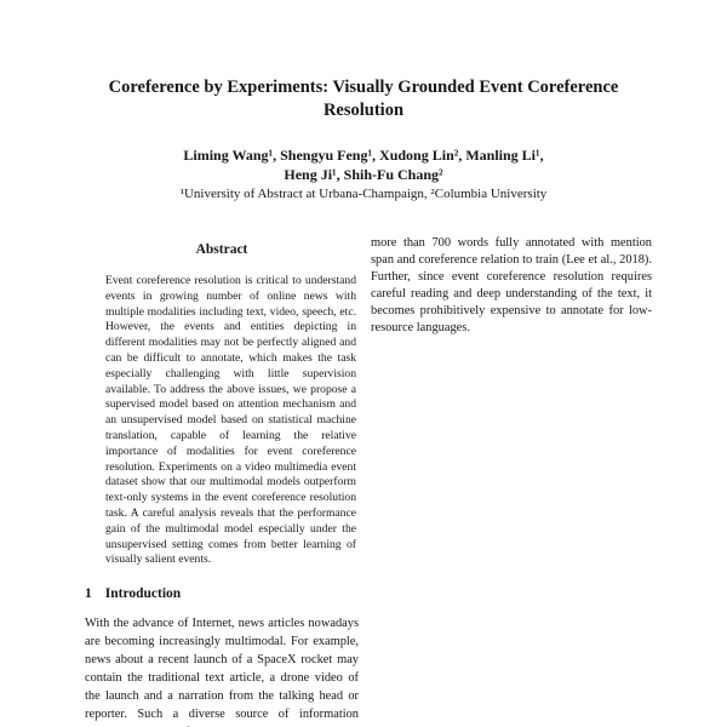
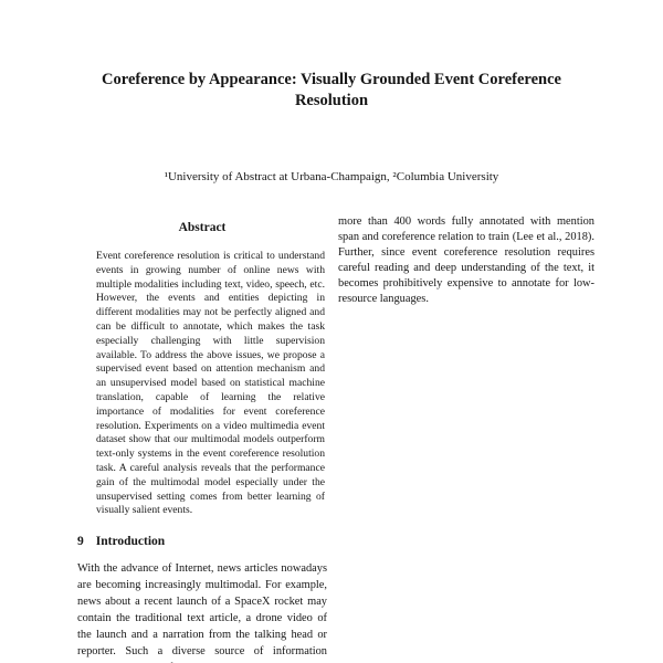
- Coreference by Experiments: Visually Grounded Event Coreference
+ Coreference by Appearance: Visually Grounded Event Coreference
  Resolution
- Liming Wang¹, Shengyu Feng¹, Xudong Lin², Manling Li¹,
- Heng Ji¹, Shih-Fu Chang²
  ¹University of Abstract at Urbana-Champaign, ²Columbia University
  Abstract
- Event coreference resolution is critical to understand events in growing number of online news with multiple modalities including text, video, speech, etc. However, the events and entities depicting in different modalities may not be perfectly aligned and can be difficult to annotate, which makes the task especially challenging with little supervision available. To address the above issues, we propose a supervised model based on attention mechanism and an unsupervised model based on statistical machine translation, capable of learning the relative importance of modalities for event coreference resolution. Experiments on a video multimedia event dataset show that our multimodal models outperform text-only systems in the event coreference resolution task. A careful analysis reveals that the performance gain of the multimodal model especially under the unsupervised setting comes from better learning of visually salient events.
+ Event coreference resolution is critical to understand events in growing number of online news with multiple modalities including text, video, speech, etc. However, the events and entities depicting in different modalities may not be perfectly aligned and can be difficult to annotate, which makes the task especially challenging with little supervision available. To address the above issues, we propose a supervised event based on attention mechanism and an unsupervised model based on statistical machine translation, capable of learning the relative importance of modalities for event coreference resolution. Experiments on a video multimedia event dataset show that our multimodal models outperform text-only systems in the event coreference resolution task. A careful analysis reveals that the performance gain of the multimodal model especially under the unsupervised setting comes from better learning of visually salient events.
- 1 Introduction
+ 9 Introduction
  With the advance of Internet, news articles nowadays are becoming increasingly multimodal. For example, news about a recent launch of a SpaceX rocket may contain the traditional text article, a drone video of the launch and a narration from the talking head or reporter. Such a diverse source of information
- more than 700 words fully annotated with mention span and coreference relation to train (Lee et al., 2018). Further, since event coreference resolution requires careful reading and deep understanding of the text, it becomes prohibitively expensive to annotate for low-resource languages.
+ more than 400 words fully annotated with mention span and coreference relation to train (Lee et al., 2018). Further, since event coreference resolution requires careful reading and deep understanding of the text, it becomes prohibitively expensive to annotate for low-resource languages.
